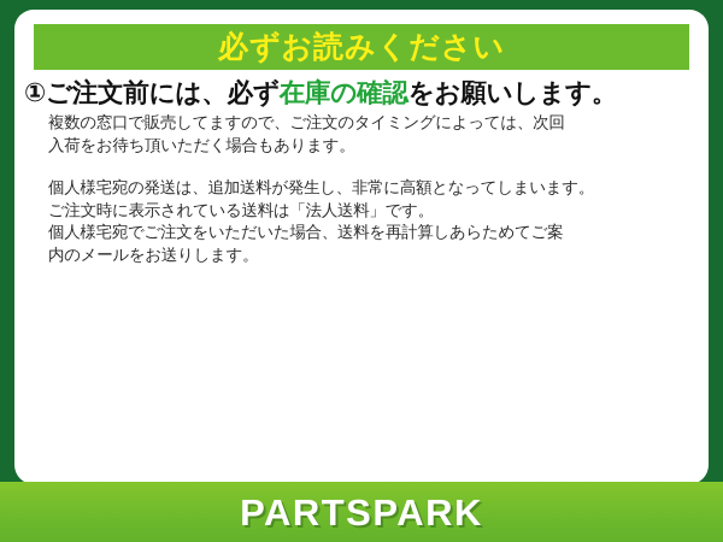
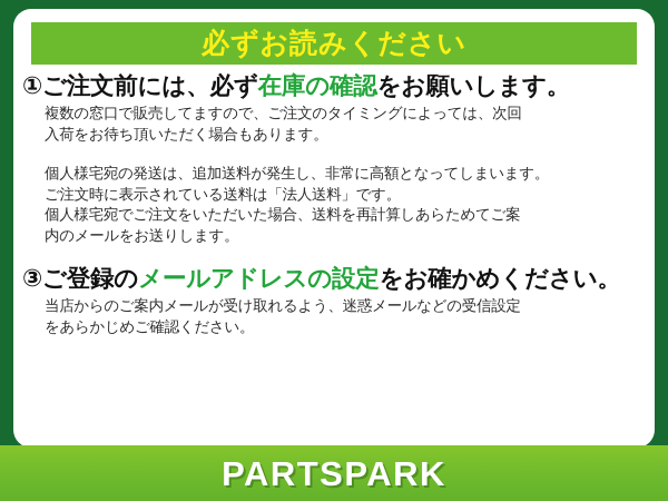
  必ずお読みください
  ①ご注文前には、必ず在庫の確認をお願いします。
  複数の窓口で販売してますので、ご注文のタイミングによっては、次回
  入荷をお待ち頂いただく場合もあります。
  個人様宅宛の発送は、追加送料が発生し、非常に高額となってしまいます。
  ご注文時に表示されている送料は「法人送料」です。
  個人様宅宛でご注文をいただいた場合、送料を再計算しあらためてご案
  内のメールをお送りします。
+ ③ご登録のメールアドレスの設定をお確かめください。
+ 当店からのご案内メールが受け取れるよう、迷惑メールなどの受信設定
+ をあらかじめご確認ください。
  PARTSPARK
